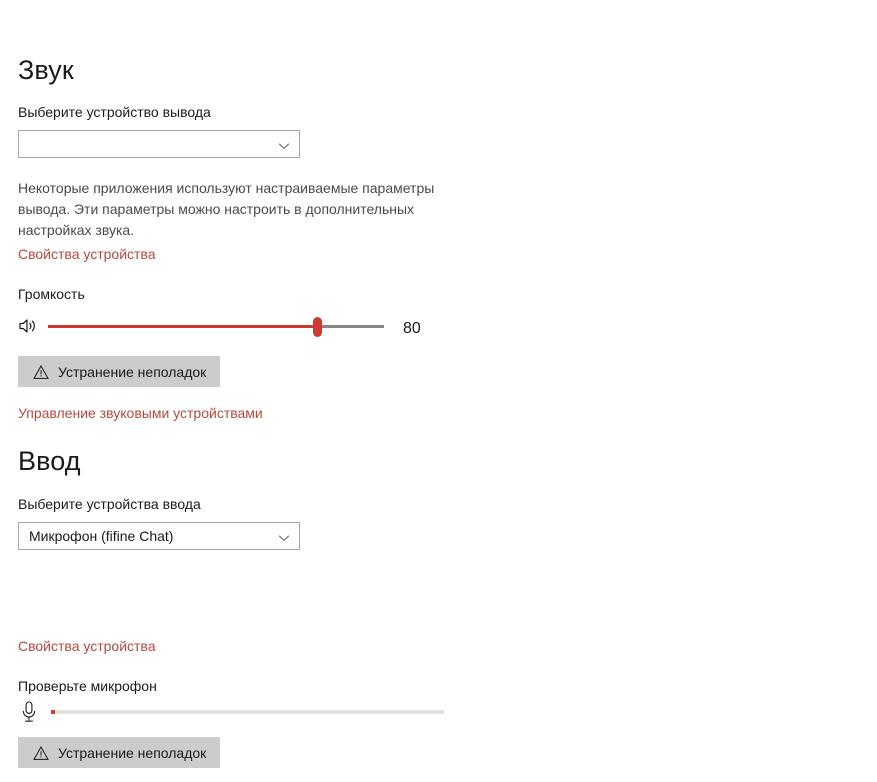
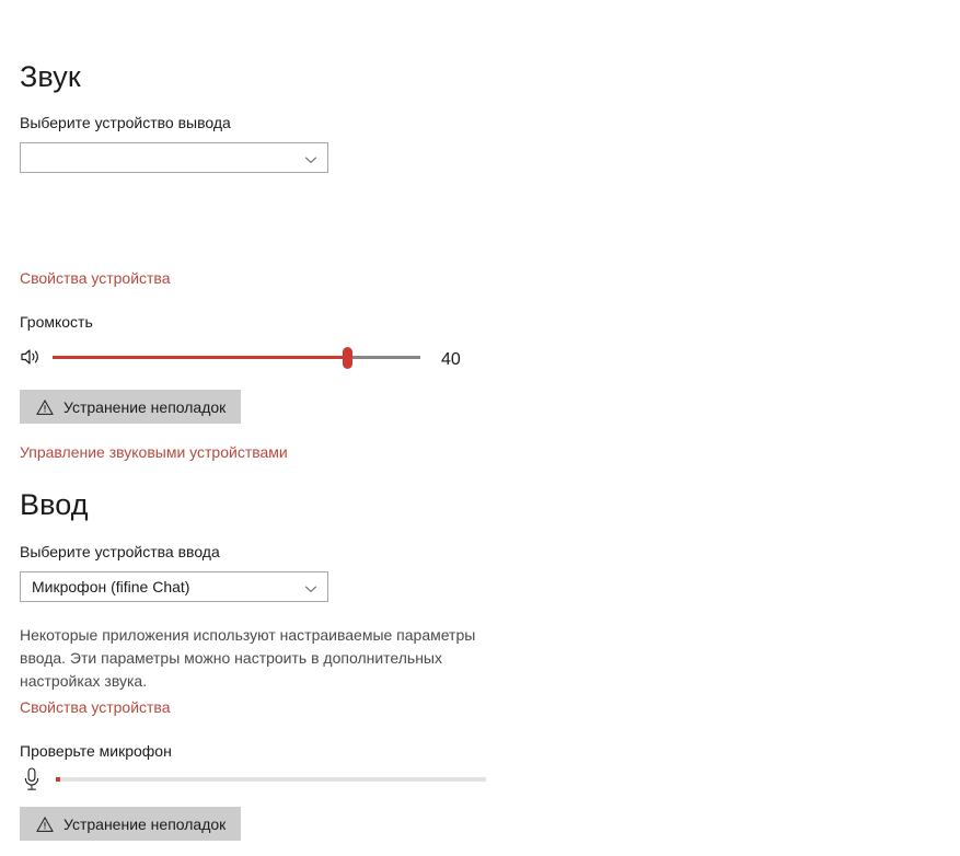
  Звук
  Выберите устройство вывода
- Некоторые приложения используют настраиваемые параметры вывода. Эти параметры можно настроить в дополнительных настройках звука.
  Свойства устройства
  Громкость
- 80
+ 40
  Устранение неполадок
  Управление звуковыми устройствами
  Ввод
  Выберите устройства ввода
  Микрофон (fifine Chat)
+ Некоторые приложения используют настраиваемые параметры ввода. Эти параметры можно настроить в дополнительных настройках звука.
  Свойства устройства
  Проверьте микрофон
  Устранение неполадок
